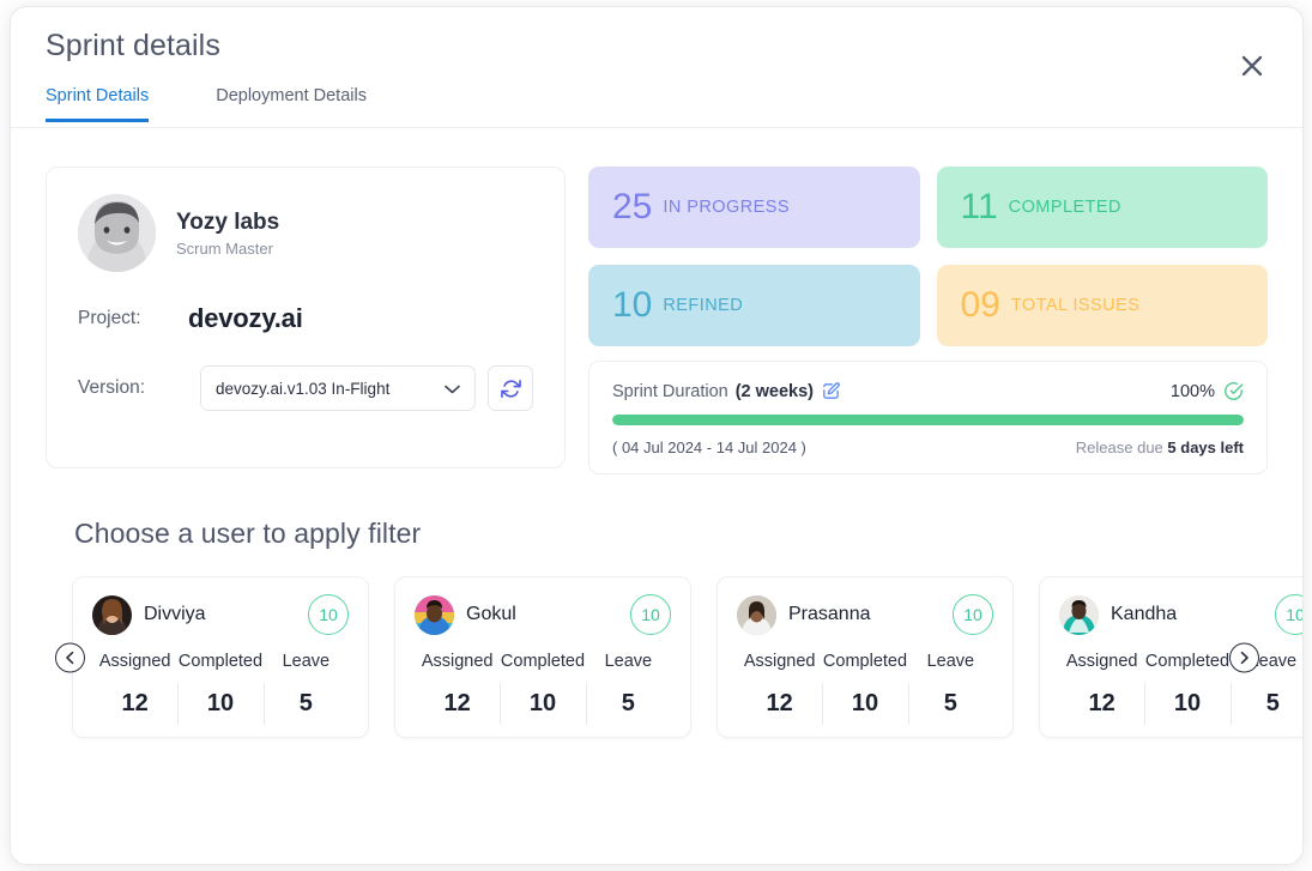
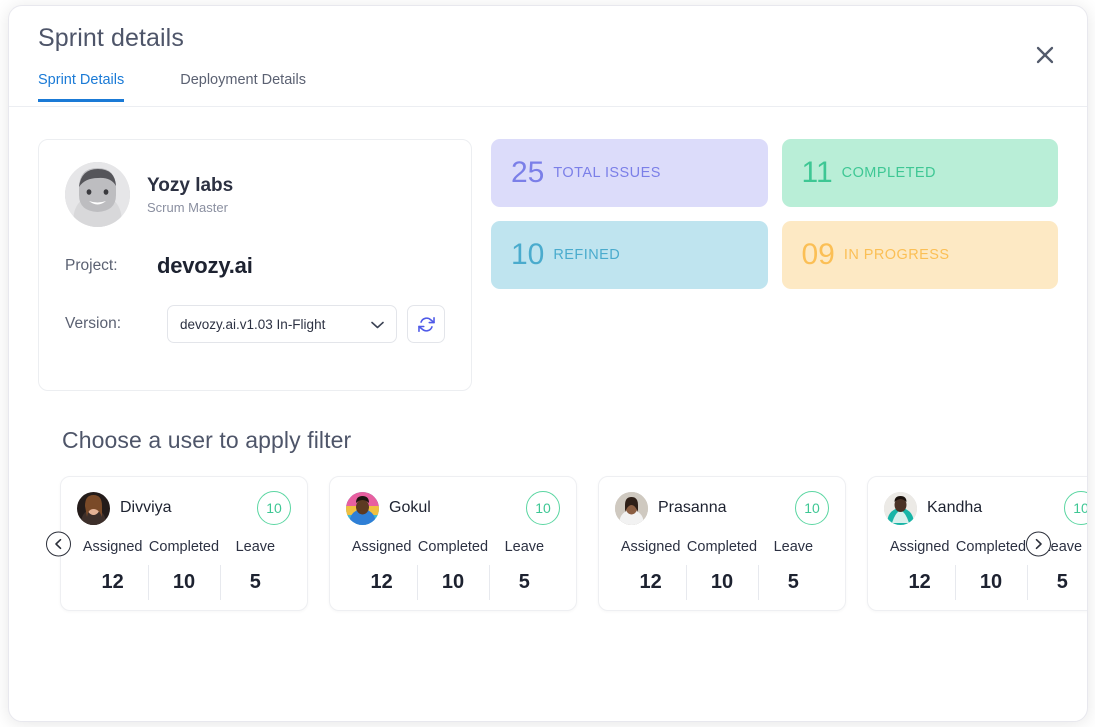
  Sprint details
  Sprint Details
  Deployment Details
  Yozy labs
  Scrum Master
  Project:
  devozy.ai
  Version:
  devozy.ai.v1.03 In-Flight
  25
- IN PROGRESS
+ TOTAL ISSUES
  11
  COMPLETED
  10
  REFINED
  09
- TOTAL ISSUES
+ IN PROGRESS
- Sprint Duration
- (2 weeks)
- 100%
- ( 04 Jul 2024 - 14 Jul 2024 )
- Release due 5 days left
  Choose a user to apply filter
  Divviya
  10
  Assigned
  12
  Completed
  10
  Leave
  5
  Gokul
  10
  Assigned
  12
  Completed
  10
  Leave
  5
  Prasanna
  10
  Assigned
  12
  Completed
  10
  Leave
  5
  Kandha
  10
  Assigned
  12
  Completed
  10
  eave
  5
